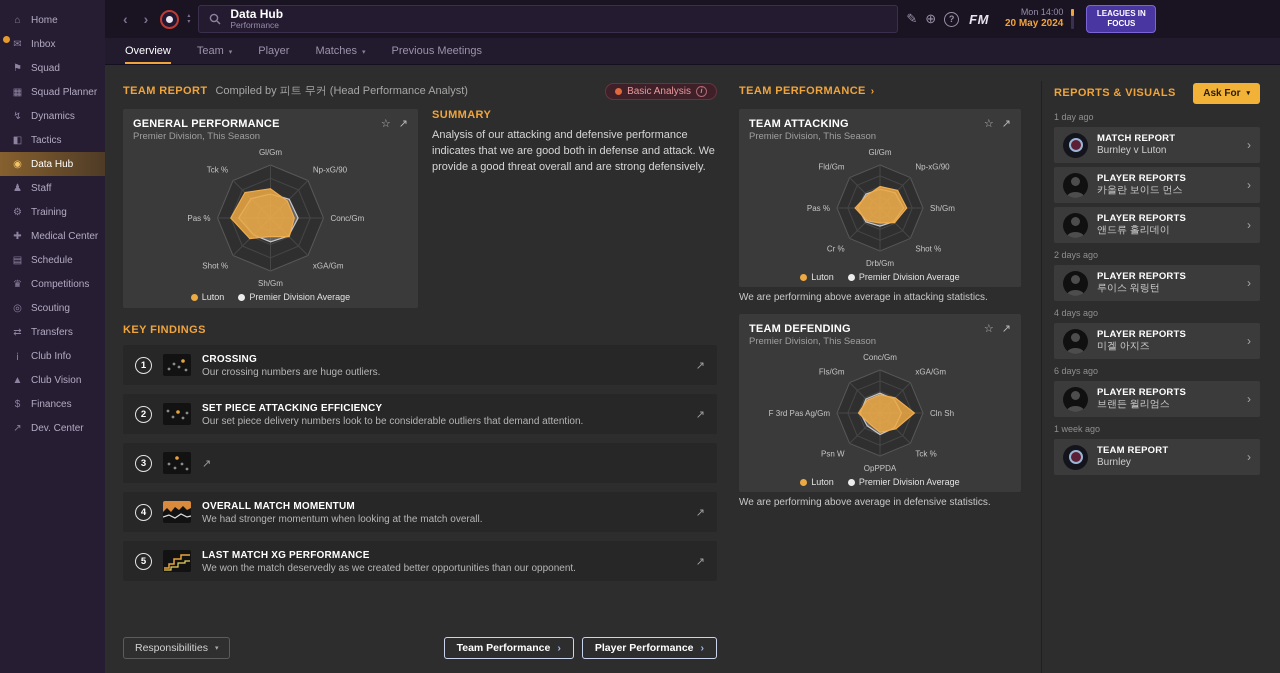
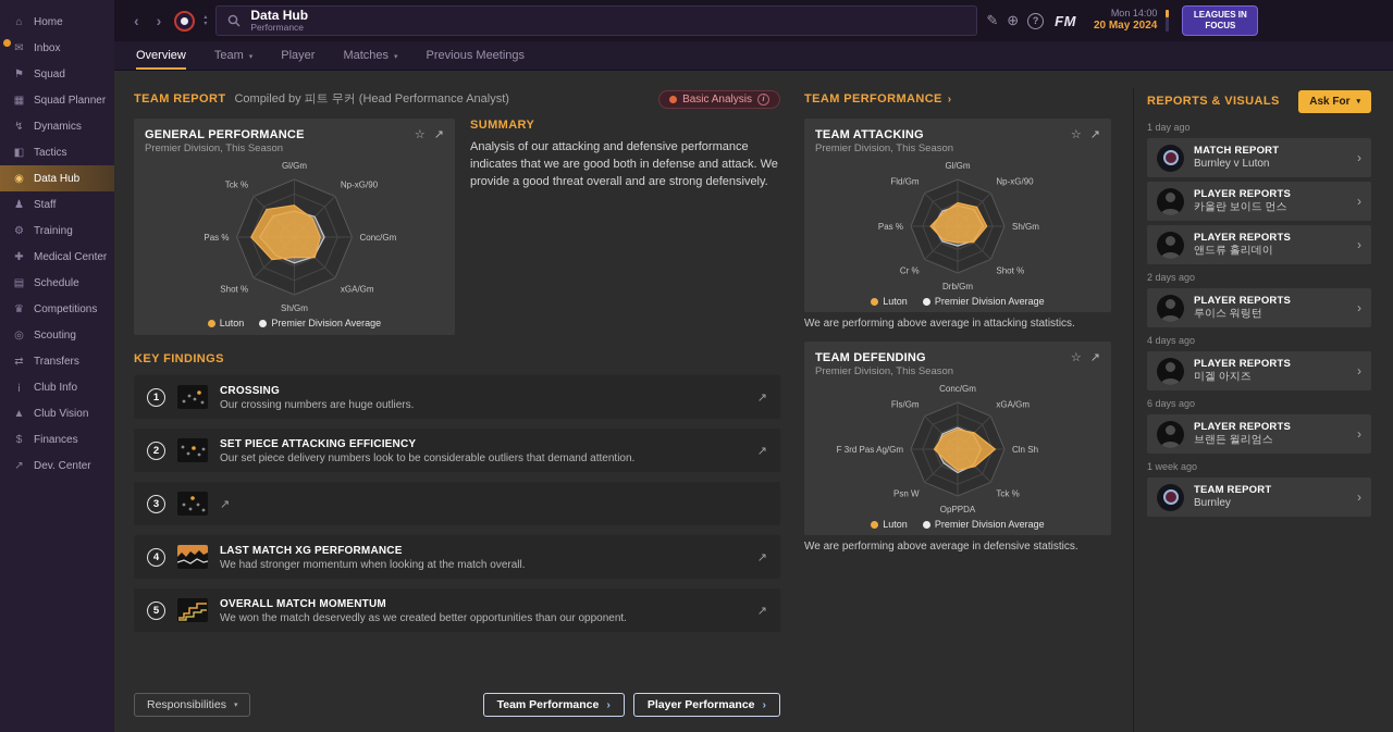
  ⌂
  Home
  ✉
  Inbox
  ⚑
  Squad
  ▦
  Squad Planner
  ↯
  Dynamics
  ◧
  Tactics
  ◉
  Data Hub
  ♟
  Staff
  ⚙
  Training
  ✚
  Medical Center
  ▤
  Schedule
  ♛
  Competitions
  ◎
  Scouting
  ⇄
  Transfers
  ℹ
  Club Info
  ▲
  Club Vision
  $
  Finances
  ↗
  Dev. Center
  ‹
  ›
  Data Hub
  Performance
  ✎
  ⊕
  ?
  FM
  Mon 14:00
  20 May 2024
  LEAGUES IN FOCUS
  Overview
  Team
  Player
  Matches
  Previous Meetings
  TEAM REPORT
  Compiled by 피트 무커 (Head Performance Analyst)
  Basic Analysis
  GENERAL PERFORMANCE
  ☆
  ↗
  Premier Division, This Season
  Gl/Gm
  Np-xG/90
  Conc/Gm
  xGA/Gm
  Sh/Gm
  Shot %
  Pas %
  Tck %
  Luton
  Premier Division Average
  SUMMARY
  Analysis of our attacking and defensive performance indicates that we are good both in defense and attack. We provide a good threat overall and are strong defensively.
  KEY FINDINGS
  1
  CROSSING
  Our crossing numbers are huge outliers.
  ↗
  2
  SET PIECE ATTACKING EFFICIENCY
  Our set piece delivery numbers look to be considerable outliers that demand attention.
  ↗
  3
  ↗
  4
- OVERALL MATCH MOMENTUM
+ LAST MATCH XG PERFORMANCE
  We had stronger momentum when looking at the match overall.
  ↗
  5
- LAST MATCH XG PERFORMANCE
+ OVERALL MATCH MOMENTUM
  We won the match deservedly as we created better opportunities than our opponent.
  ↗
  Responsibilities
  Team Performance
  ›
  Player Performance
  ›
  TEAM PERFORMANCE
  ›
  TEAM ATTACKING
  ☆
  ↗
  Premier Division, This Season
  Gl/Gm
  Np-xG/90
  Sh/Gm
  Shot %
  Drb/Gm
  Cr %
  Pas %
  Fld/Gm
  Luton
  Premier Division Average
  We are performing above average in attacking statistics.
  TEAM DEFENDING
  ☆
  ↗
  Premier Division, This Season
  Conc/Gm
  xGA/Gm
  Cln Sh
  Tck %
  OpPPDA
  Psn W
  F 3rd Pas Ag/Gm
  Fls/Gm
  Luton
  Premier Division Average
  We are performing above average in defensive statistics.
  REPORTS & VISUALS
  Ask For
  1 day ago
  MATCH REPORT
  Burnley v Luton
  ›
  PLAYER REPORTS
  카올란 보이드 먼스
  ›
  PLAYER REPORTS
  앤드류 홀리데이
  ›
  2 days ago
  PLAYER REPORTS
  루이스 워링턴
  ›
  4 days ago
  PLAYER REPORTS
  미겔 아지즈
  ›
  6 days ago
  PLAYER REPORTS
  브랜든 윌리엄스
  ›
  1 week ago
  TEAM REPORT
  Burnley
  ›
